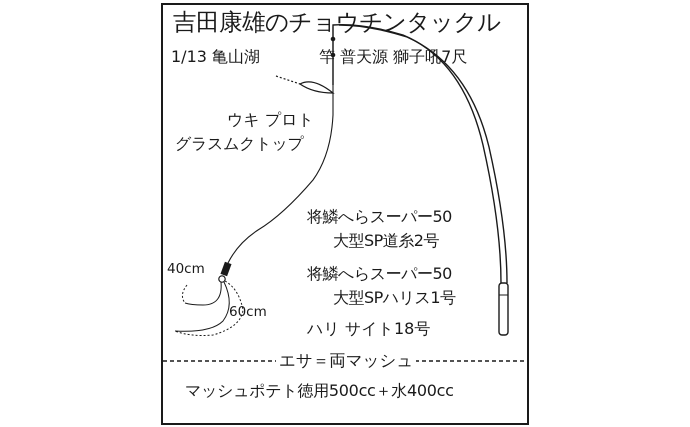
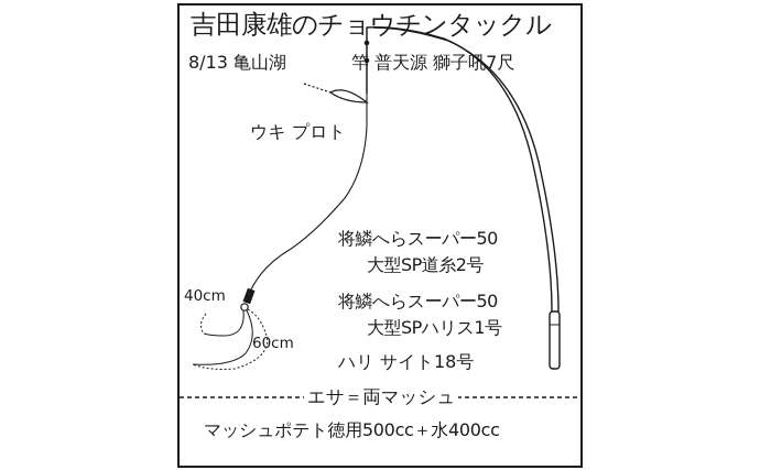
  吉田康雄のチョウチンタックル
- 1/13 亀山湖
+ 8/13 亀山湖
  竿 普天源 獅子吼7尺
  ウキ プロト
- グラスムクトップ
  将鱗へらスーパー50
  大型SP道糸2号
  将鱗へらスーパー50
  大型SPハリス1号
  ハリ サイト18号
  40cm
  60cm
  エサ＝両マッシュ
  マッシュポテト徳用500cc＋水400cc
